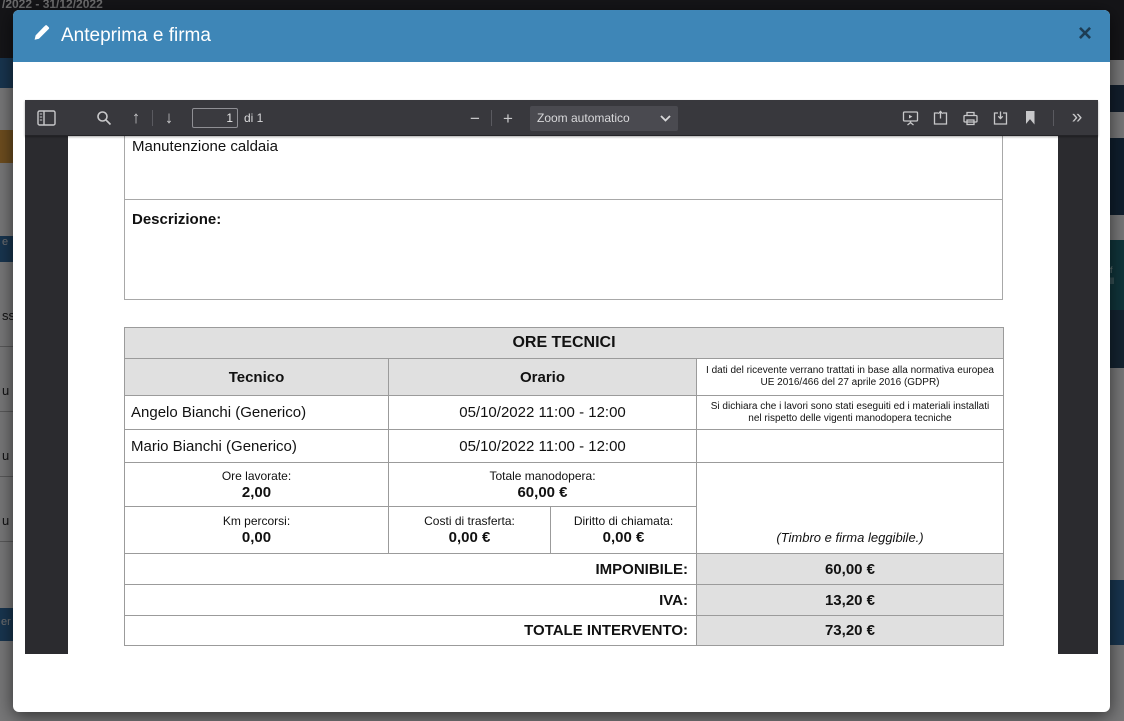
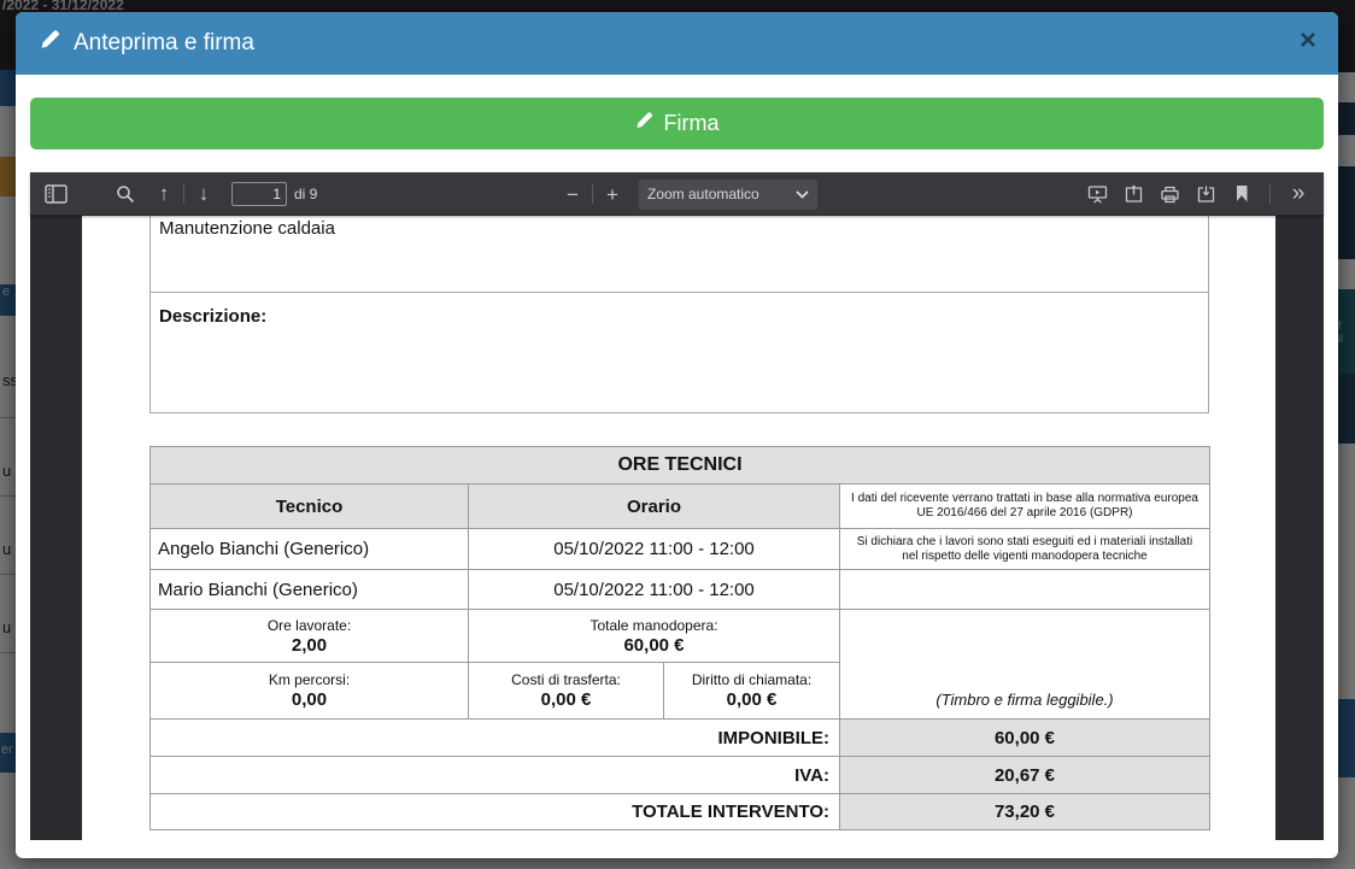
  /2022 - 31/12/2022
  e
  ss
  u
  u
  u
  er
  f
  ll
  Anteprima e firma
  ×
+ Firma
  ↑
  ↓
  1
- di 1
+ di 9
  −
  +
  Zoom automatico
  »
  Manutenzione caldaia
  Descrizione:
  ORE TECNICI
  Tecnico	Orario	I dati del ricevente verrano trattati in base alla normativa europea UE 2016/466 del 27 aprile 2016 (GDPR)
  Angelo Bianchi (Generico)	05/10/2022 11:00 - 12:00	Si dichiara che i lavori sono stati eseguiti ed i materiali installati nel rispetto delle vigenti manodopera tecniche
  Mario Bianchi (Generico)	05/10/2022 11:00 - 12:00
  Ore lavorate: 2,00	Totale manodopera: 60,00 €	(Timbro e firma leggibile.)
  Km percorsi: 0,00	Costi di trasferta: 0,00 €	Diritto di chiamata: 0,00 €
  IMPONIBILE:	60,00 €
- IVA:	13,20 €
+ IVA:	20,67 €
  TOTALE INTERVENTO:	73,20 €
